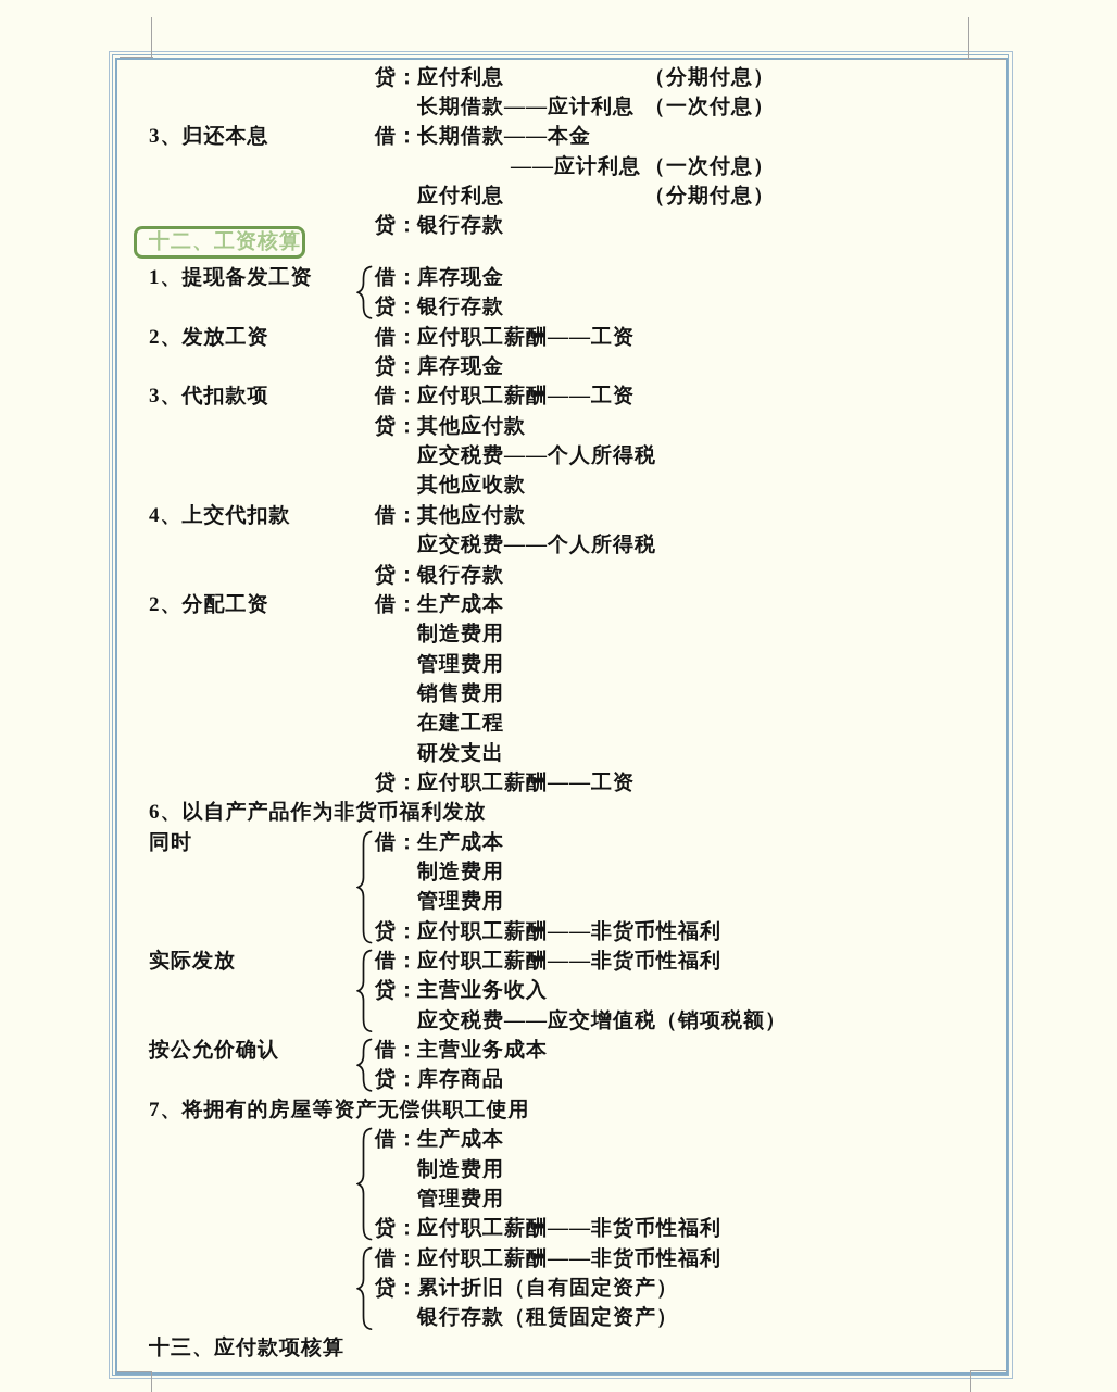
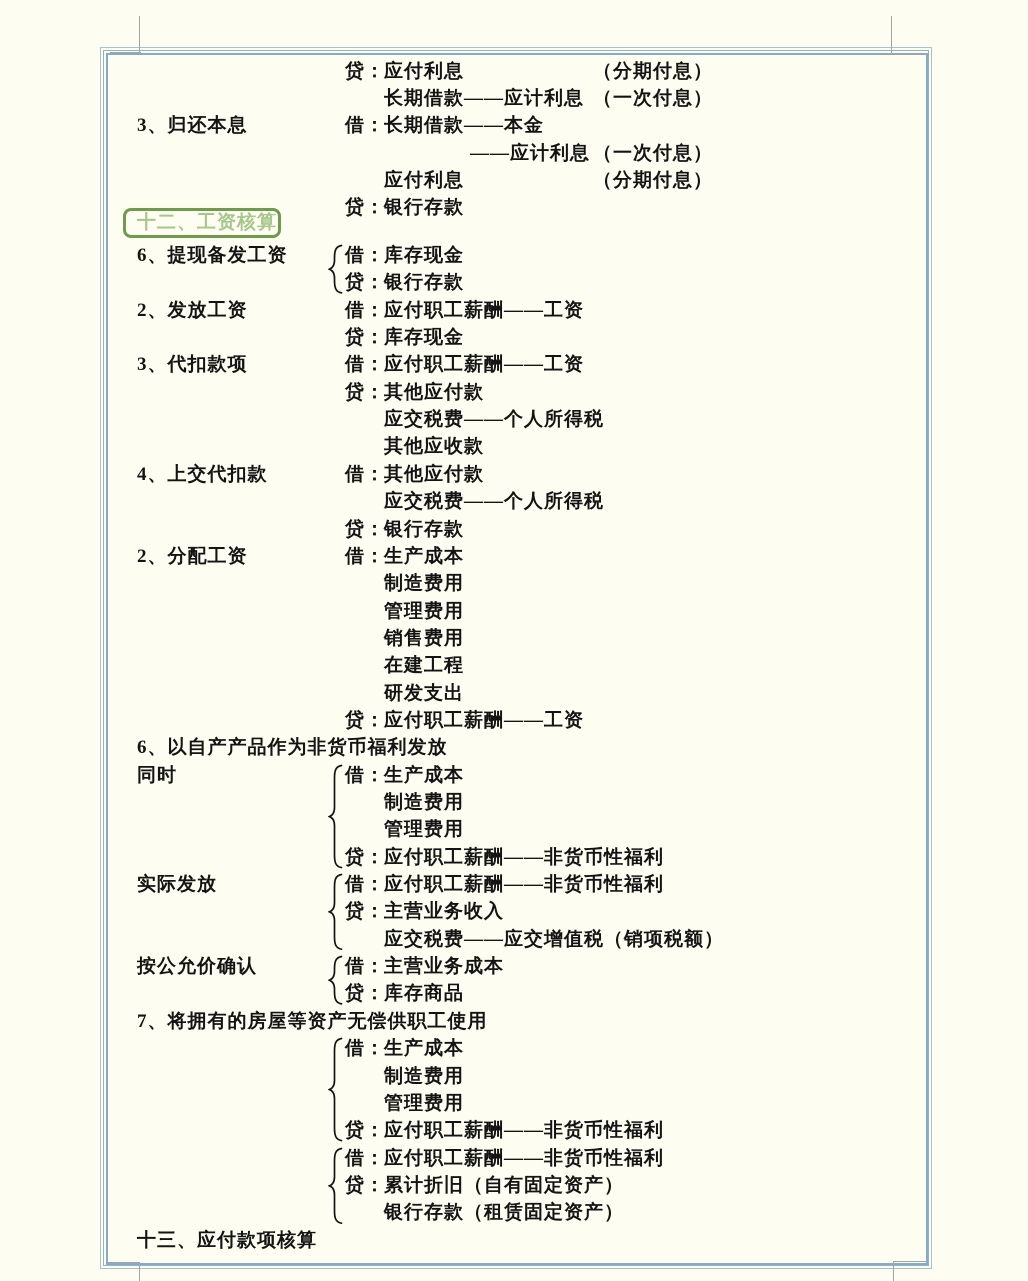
  贷：
  应付利息
  （分期付息）
  长期借款——应计利息
  （一次付息）
  3、归还本息
  借：
  长期借款——本金
  ——应计利息
  （一次付息）
  应付利息
  （分期付息）
  贷：
  银行存款
  十二、工资核算
- 1、提现备发工资
+ 6、提现备发工资
  借：
  库存现金
  贷：
  银行存款
  2、发放工资
  借：
  应付职工薪酬——工资
  贷：
  库存现金
  3、代扣款项
  借：
  应付职工薪酬——工资
  贷：
  其他应付款
  应交税费——个人所得税
  其他应收款
  4、上交代扣款
  借：
  其他应付款
  应交税费——个人所得税
  贷：
  银行存款
  2、分配工资
  借：
  生产成本
  制造费用
  管理费用
  销售费用
  在建工程
  研发支出
  贷：
  应付职工薪酬——工资
  6、以自产产品作为非货币福利发放
  同时
  借：
  生产成本
  制造费用
  管理费用
  贷：
  应付职工薪酬——非货币性福利
  实际发放
  借：
  应付职工薪酬——非货币性福利
  贷：
  主营业务收入
  应交税费——应交增值税（销项税额）
  按公允价确认
  借：
  主营业务成本
  贷：
  库存商品
  7、将拥有的房屋等资产无偿供职工使用
  借：
  生产成本
  制造费用
  管理费用
  贷：
  应付职工薪酬——非货币性福利
  借：
  应付职工薪酬——非货币性福利
  贷：
  累计折旧（自有固定资产）
  银行存款（租赁固定资产）
  十三、应付款项核算
